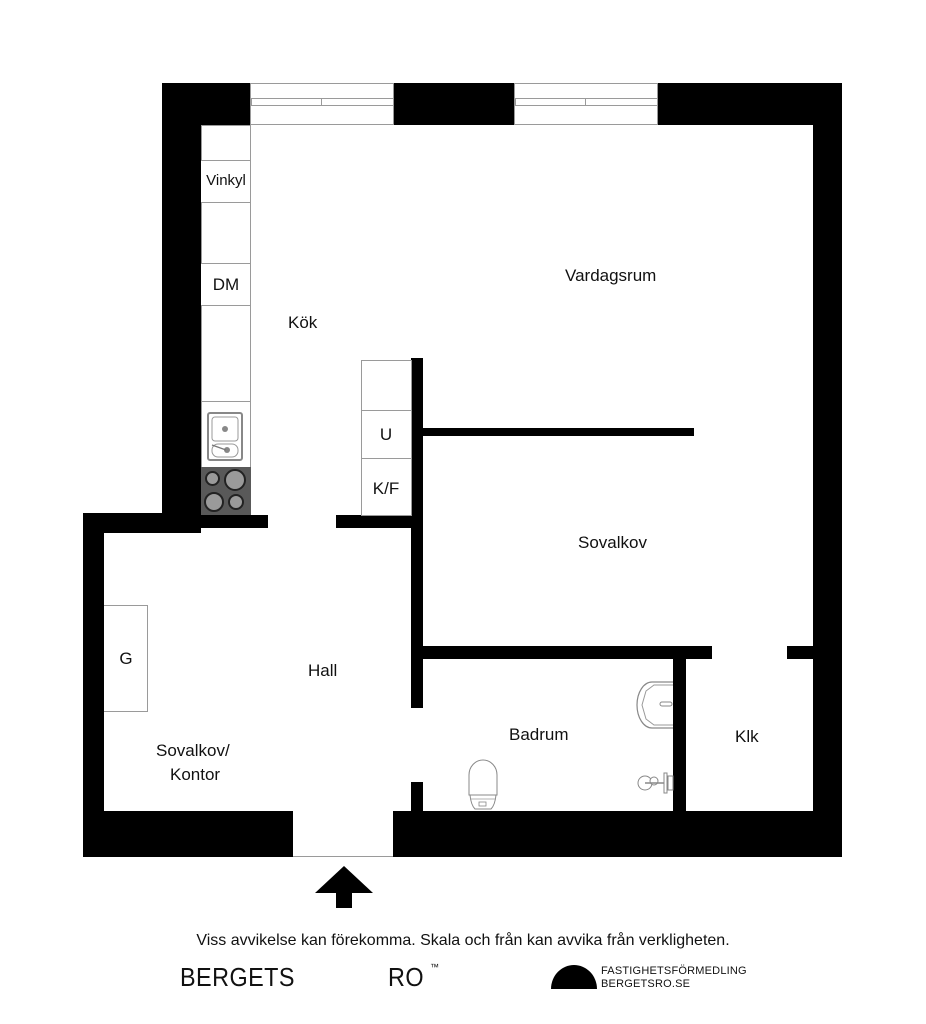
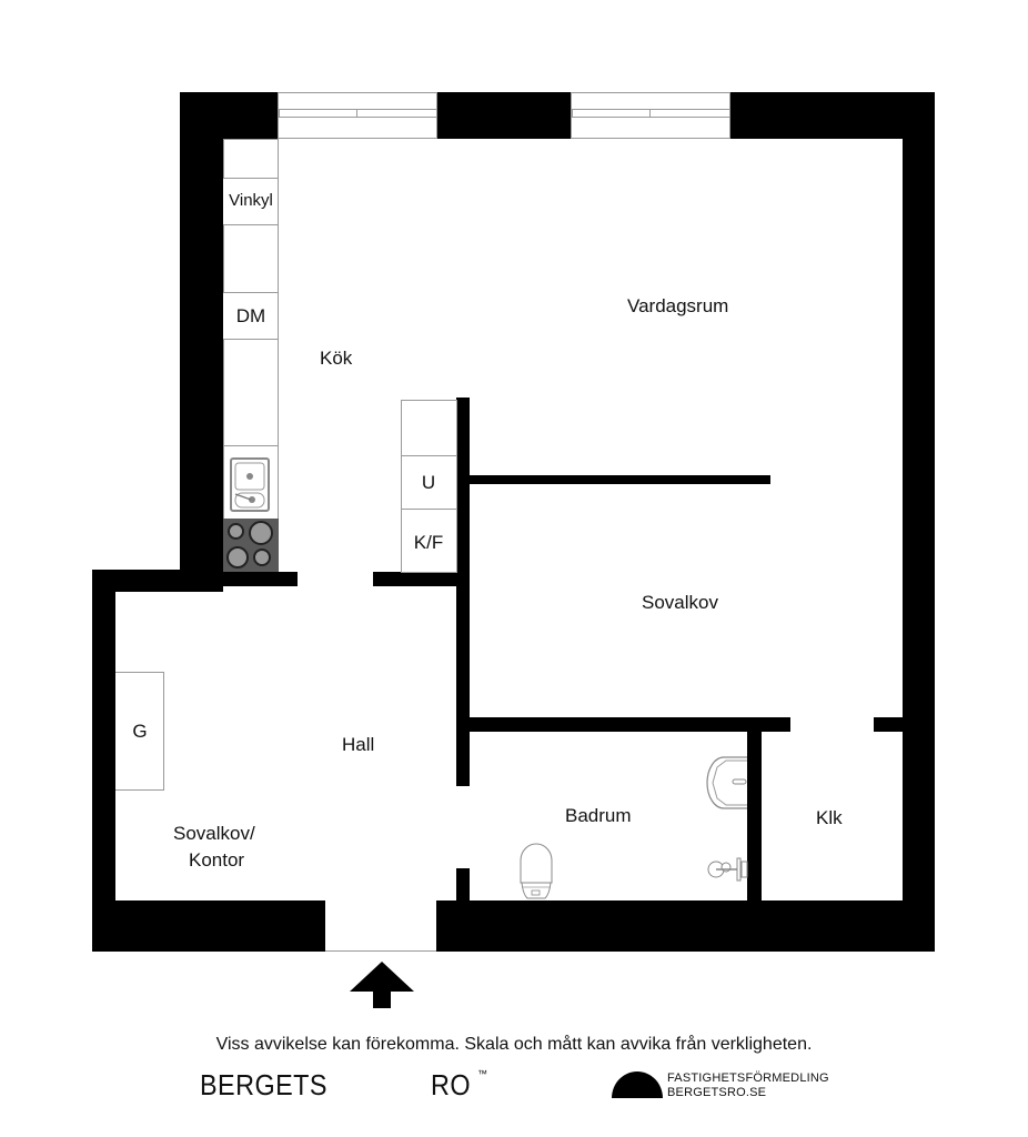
  Vinkyl
  DM
  U
  K/F
  G
  Vardagsrum
  Kök
  Sovalkov
  Hall
  Sovalkov/
  Kontor
  Badrum
  Klk
- Viss avvikelse kan förekomma. Skala och från kan avvika från verkligheten.
+ Viss avvikelse kan förekomma. Skala och mått kan avvika från verkligheten.
  BERGETS
  RO
  ™
  FASTIGHETSFÖRMEDLING
  BERGETSRO.SE
